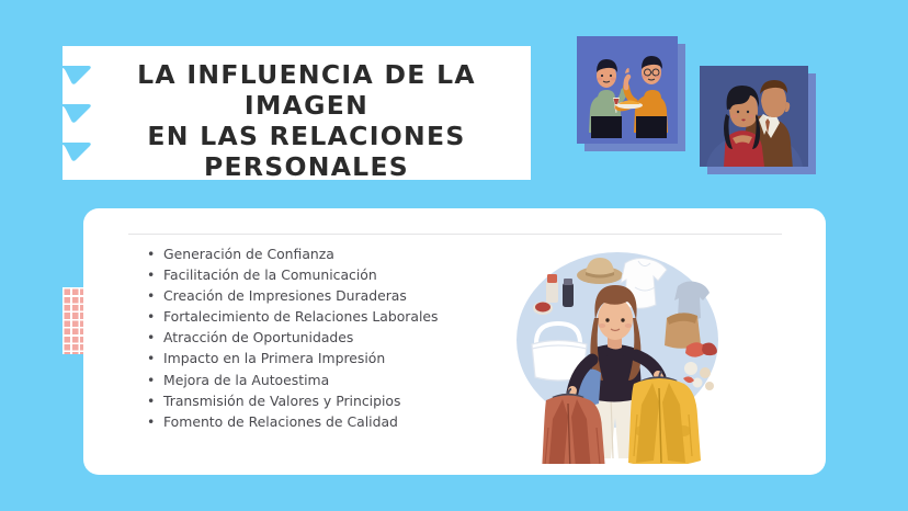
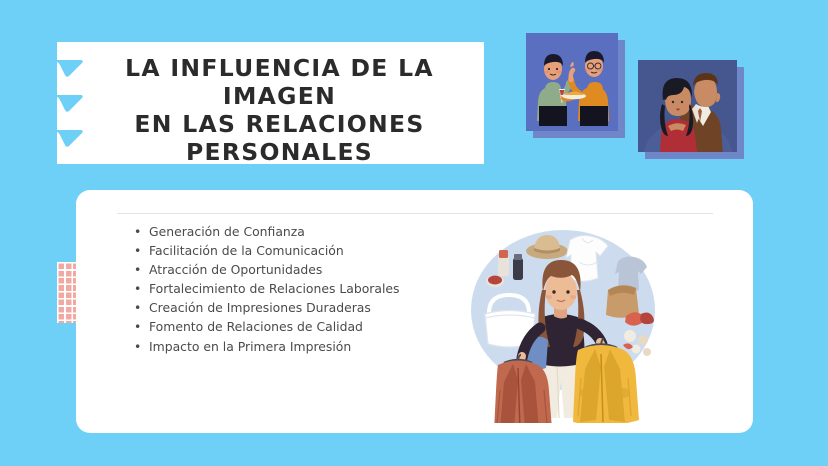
  LA INFLUENCIA DE LA IMAGEN
  EN LAS RELACIONES
  PERSONALES
  Generación de Confianza
  Facilitación de la Comunicación
- Creación de Impresiones Duraderas
+ Atracción de Oportunidades
  Fortalecimiento de Relaciones Laborales
- Atracción de Oportunidades
+ Creación de Impresiones Duraderas
- Impacto en la Primera Impresión
+ Fomento de Relaciones de Calidad
- Mejora de la Autoestima
- Transmisión de Valores y Principios
- Fomento de Relaciones de Calidad
+ Impacto en la Primera Impresión
